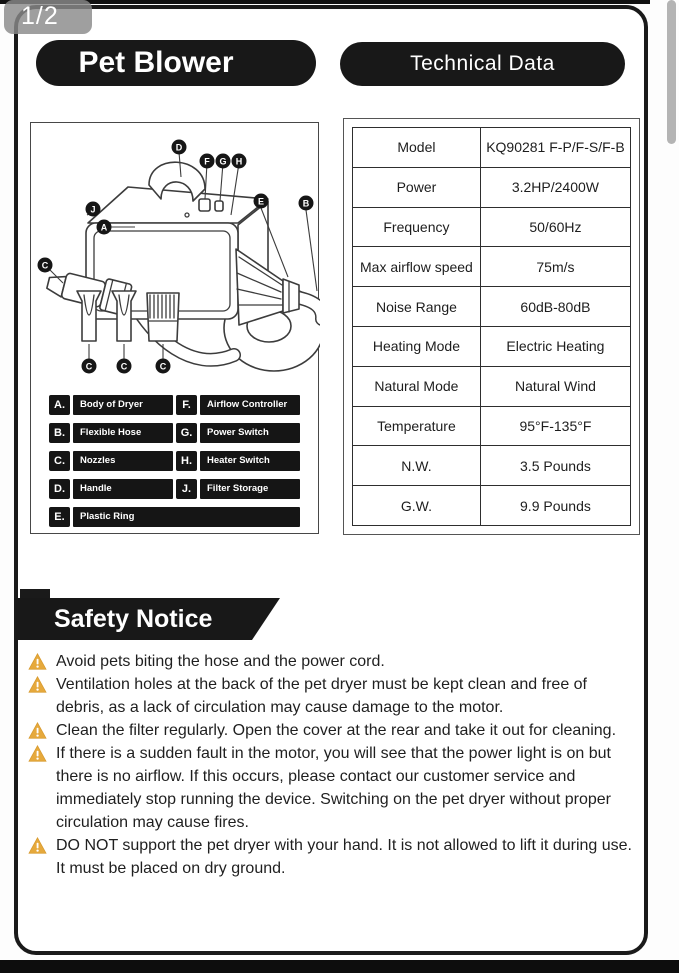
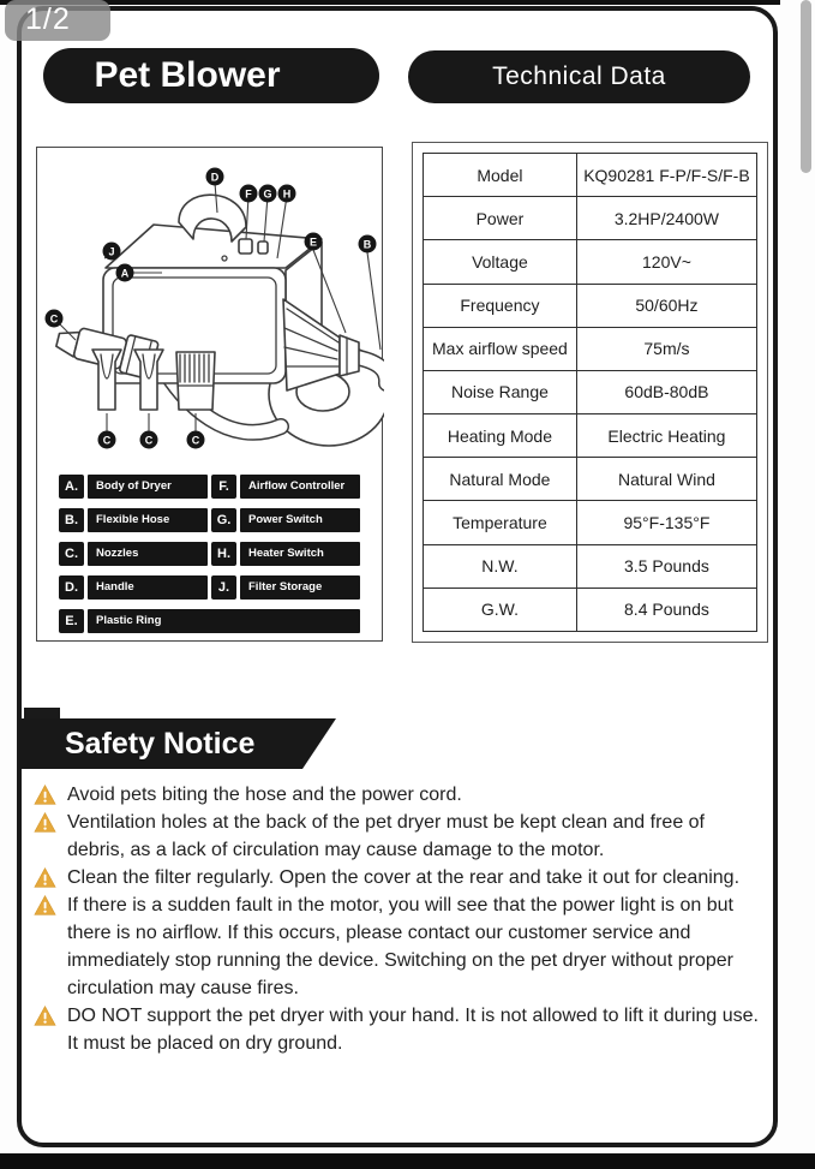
  1/2
  Pet Blower
  Technical Data
  D
  F
  G
  H
  J
  A
  E
  B
  C
  C
  C
  C
  A.
  Body of Dryer
  F.
  Airflow Controller
  B.
  Flexible Hose
  G.
  Power Switch
  C.
  Nozzles
  H.
  Heater Switch
  D.
  Handle
  J.
  Filter Storage
  E.
  Plastic Ring
  Model	KQ90281 F-P/F-S/F-B
  Power	3.2HP/2400W
+ Voltage	120V~
  Frequency	50/60Hz
  Max airflow speed	75m/s
  Noise Range	60dB-80dB
  Heating Mode	Electric Heating
  Natural Mode	Natural Wind
  Temperature	95°F-135°F
  N.W.	3.5 Pounds
- G.W.	9.9 Pounds
+ G.W.	8.4 Pounds
  Safety Notice
  Avoid pets biting the hose and the power cord.
  Ventilation holes at the back of the pet dryer must be kept clean and free of debris, as a lack of circulation may cause damage to the motor.
  Clean the filter regularly. Open the cover at the rear and take it out for cleaning.
  If there is a sudden fault in the motor, you will see that the power light is on but there is no airflow. If this occurs, please contact our customer service and immediately stop running the device. Switching on the pet dryer without proper circulation may cause fires.
  DO NOT support the pet dryer with your hand. It is not allowed to lift it during use. It must be placed on dry ground.
